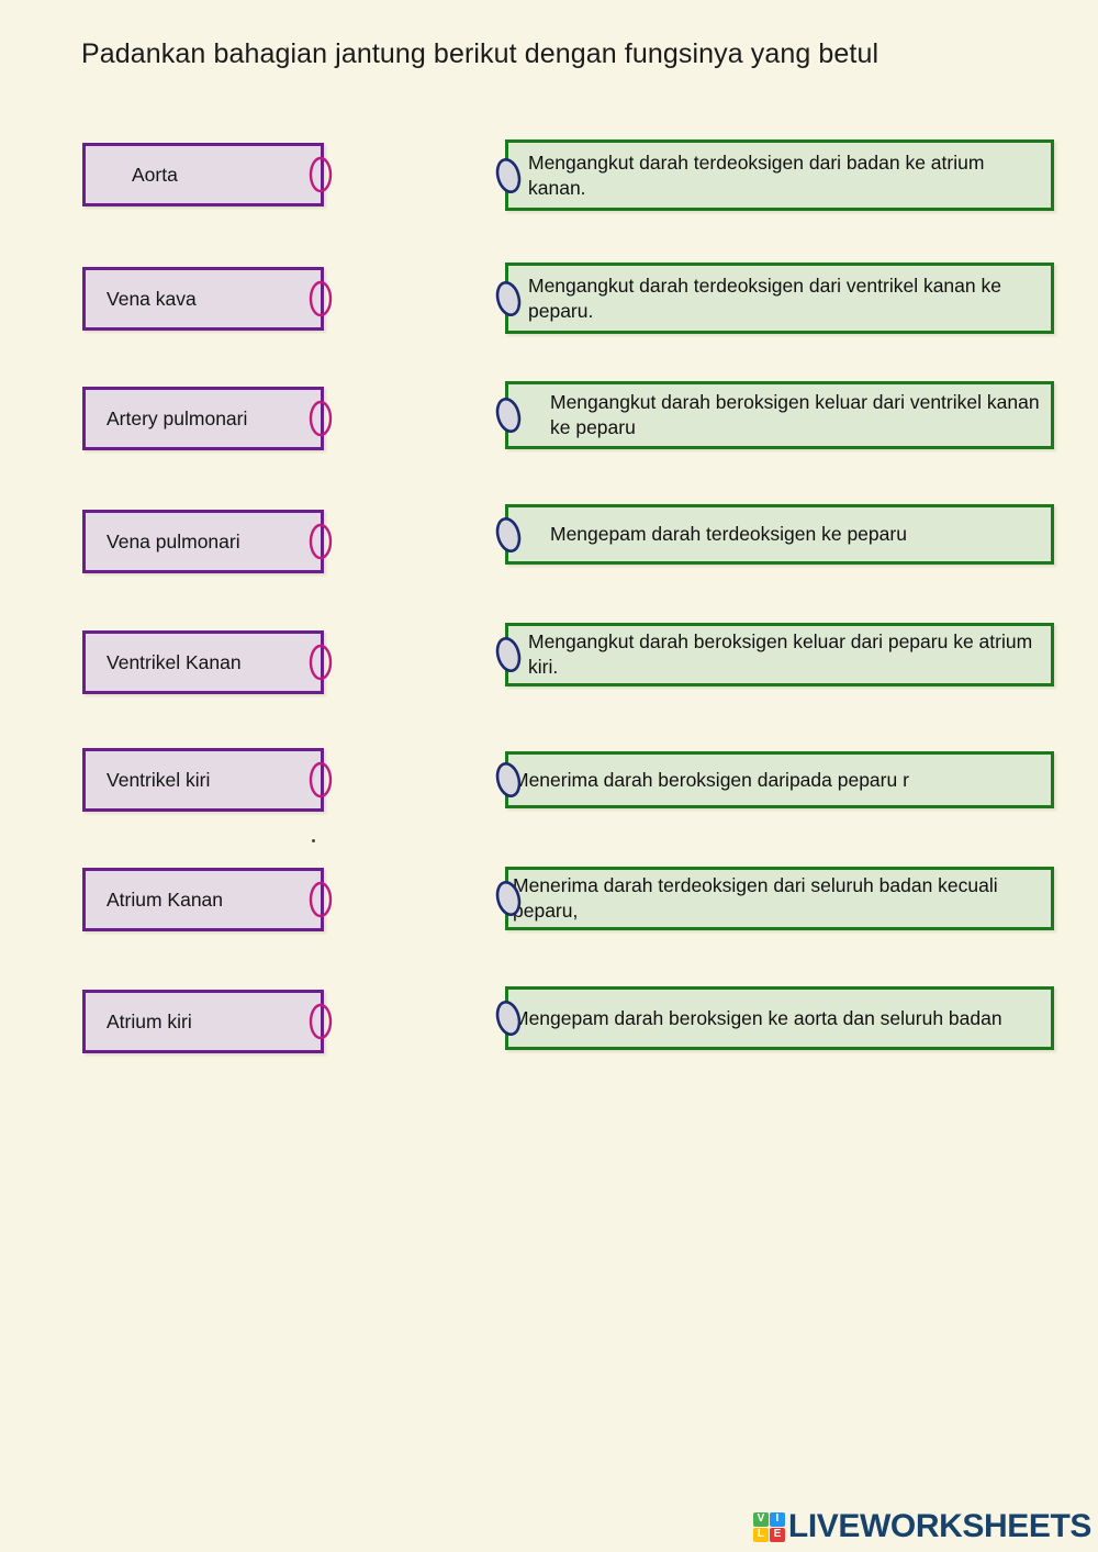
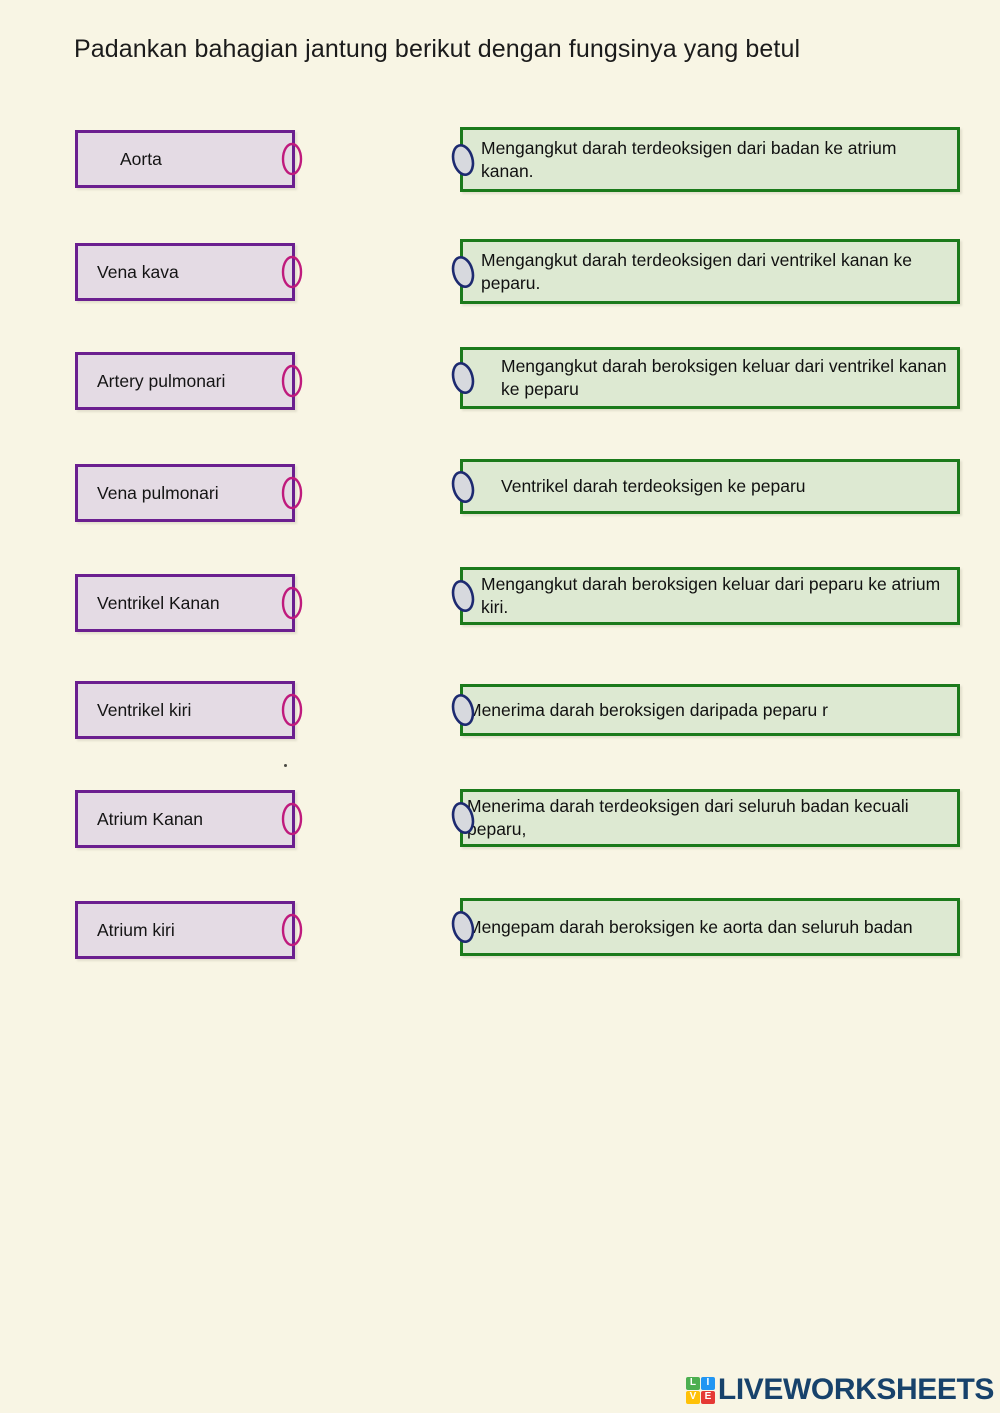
  Padankan bahagian jantung berikut dengan fungsinya yang betul
  Aorta
  Vena kava
  Artery pulmonari
  Vena pulmonari
  Ventrikel Kanan
  Ventrikel kiri
  Atrium Kanan
  Atrium kiri
  Mengangkut darah terdeoksigen dari badan ke atrium kanan.
  Mengangkut darah terdeoksigen dari ventrikel kanan ke peparu.
  Mengangkut darah beroksigen keluar dari ventrikel kanan ke peparu
- Mengepam darah terdeoksigen ke peparu
+ Ventrikel darah terdeoksigen ke peparu
  Mengangkut darah beroksigen keluar dari peparu ke atrium kiri.
  Menerima darah beroksigen daripada peparu r
  Menerima darah terdeoksigen dari seluruh badan kecuali eparu,
  Mengepam darah beroksigen ke aorta dan seluruh badan
- V
+ L
  I
- L
+ V
  E
  LIVEWORKSHEETS
